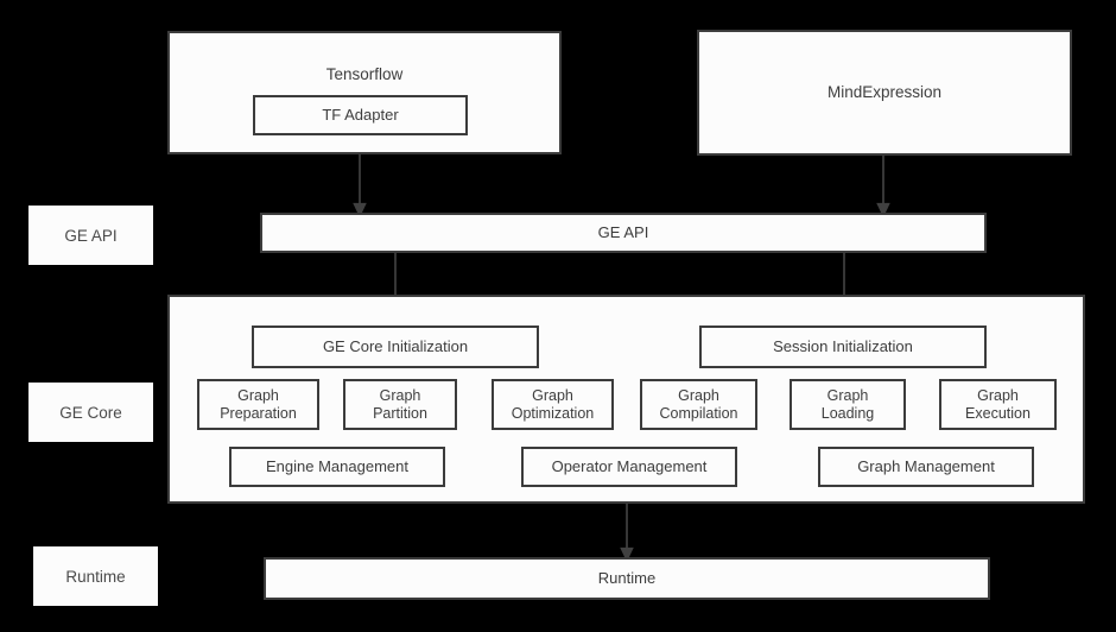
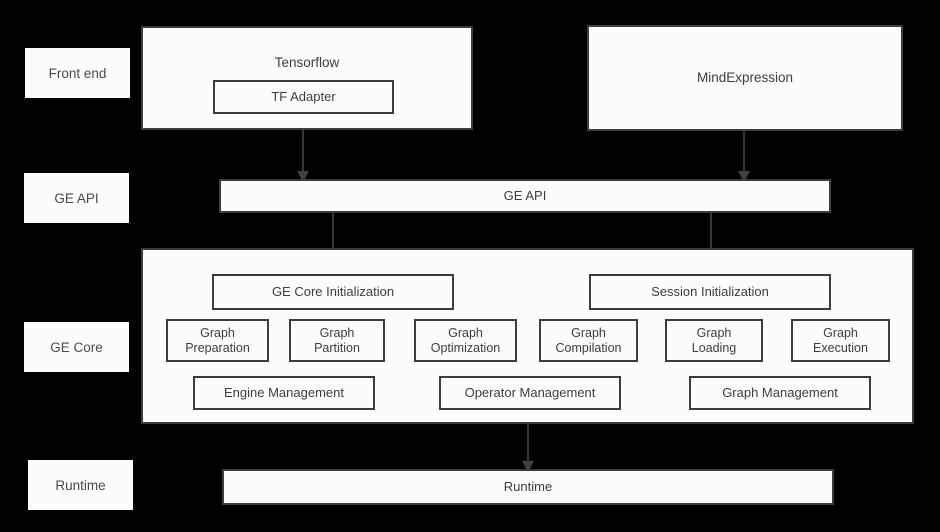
+ Front end
  GE API
  GE Core
  Runtime
  Tensorflow
  TF Adapter
  MindExpression
  GE API
  GE Core Initialization
  Session Initialization
  Graph
  Preparation
  Graph
  Partition
  Graph
  Optimization
  Graph
  Compilation
  Graph
  Loading
  Graph
  Execution
  Engine Management
  Operator Management
  Graph Management
  Runtime
